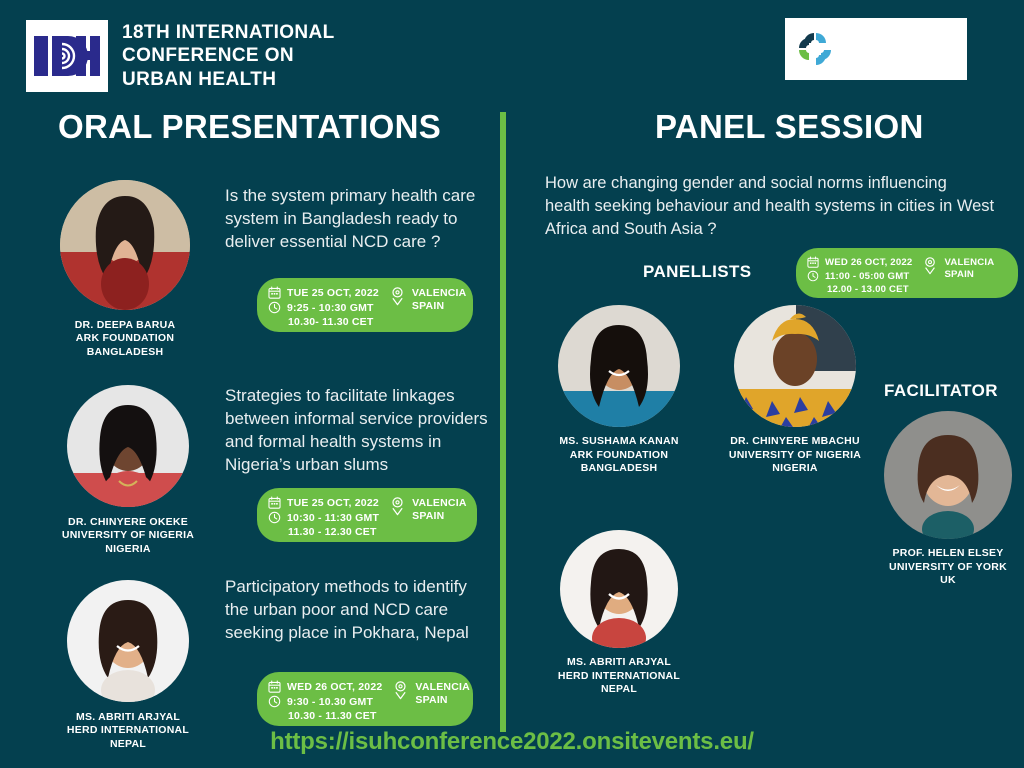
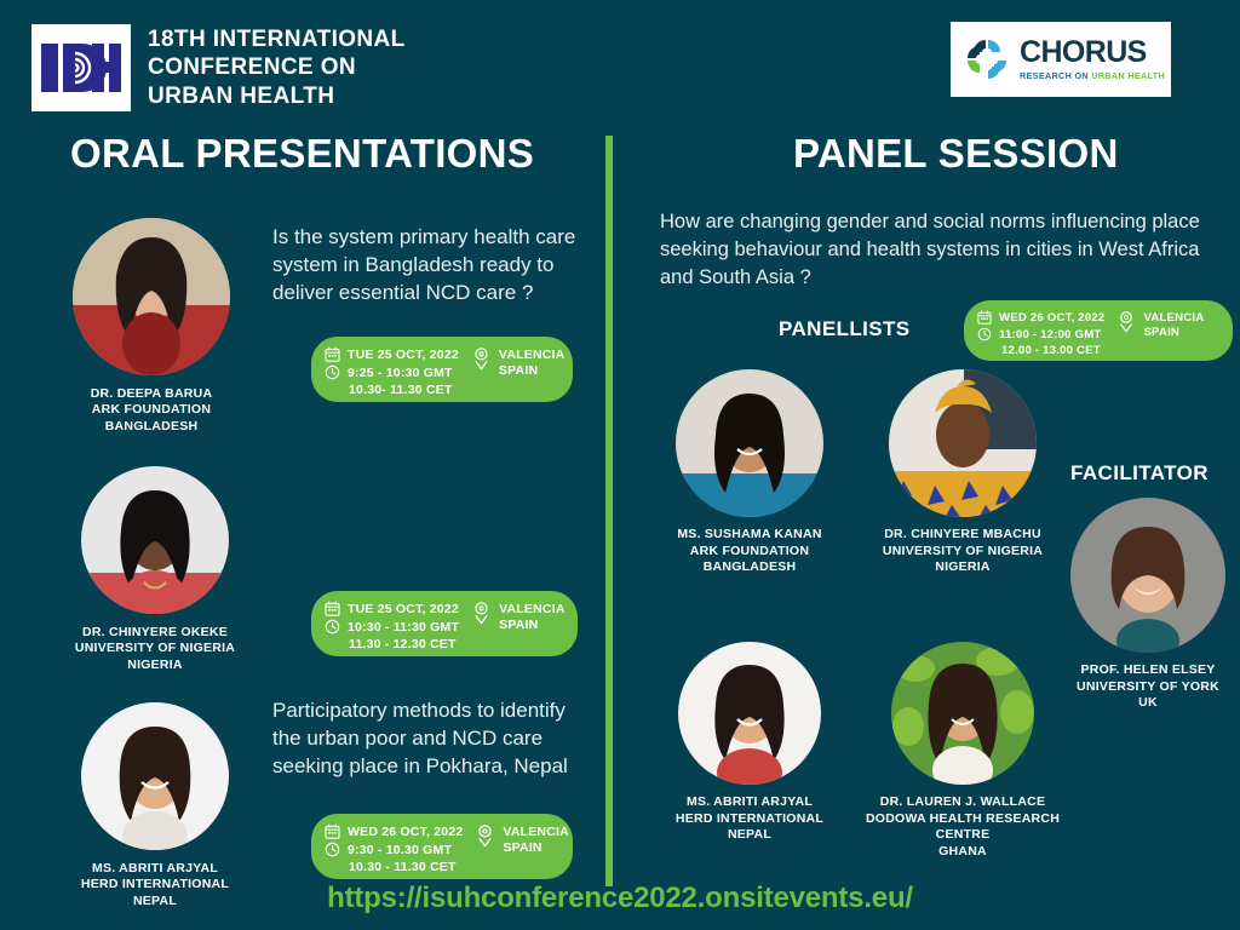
  18TH INTERNATIONAL
  CONFERENCE ON
  URBAN HEALTH
+ CHORUS
+ RESEARCH ON URBAN HEALTH
  ORAL PRESENTATIONS
  PANEL SESSION
  DR. DEEPA BARUA
  ARK FOUNDATION
  BANGLADESH
  Is the system primary health care system in Bangladesh ready to deliver essential NCD care ?
  TUE 25 OCT, 2022
  9:25 - 10:30 GMT
  10.30- 11.30 CET
  VALENCIA
  SPAIN
  DR. CHINYERE OKEKE
  UNIVERSITY OF NIGERIA
  NIGERIA
- Strategies to facilitate linkages between informal service providers and formal health systems in Nigeria’s urban slums
  TUE 25 OCT, 2022
  10:30 - 11:30 GMT
  11.30 - 12.30 CET
  VALENCIA
  SPAIN
  MS. ABRITI ARJYAL
  HERD INTERNATIONAL
  NEPAL
  Participatory methods to identify the urban poor and NCD care seeking place in Pokhara, Nepal
  WED 26 OCT, 2022
  9:30 - 10.30 GMT
  10.30 - 11.30 CET
  VALENCIA
  SPAIN
- How are changing gender and social norms influencing health seeking behaviour and health systems in cities in West Africa and South Asia ?
+ How are changing gender and social norms influencing place seeking behaviour and health systems in cities in West Africa and South Asia ?
  PANELLISTS
  FACILITATOR
  WED 26 OCT, 2022
- 11:00 - 05:00 GMT
+ 11:00 - 12:00 GMT
  12.00 - 13.00 CET
  VALENCIA
  SPAIN
  MS. SUSHAMA KANAN
  ARK FOUNDATION
  BANGLADESH
  DR. CHINYERE MBACHU
  UNIVERSITY OF NIGERIA
  NIGERIA
  MS. ABRITI ARJYAL
  HERD INTERNATIONAL
  NEPAL
+ DR. LAUREN J. WALLACE
+ DODOWA HEALTH RESEARCH CENTRE
+ GHANA
  PROF. HELEN ELSEY
  UNIVERSITY OF YORK
  UK
  https://isuhconference2022.onsitevents.eu/
